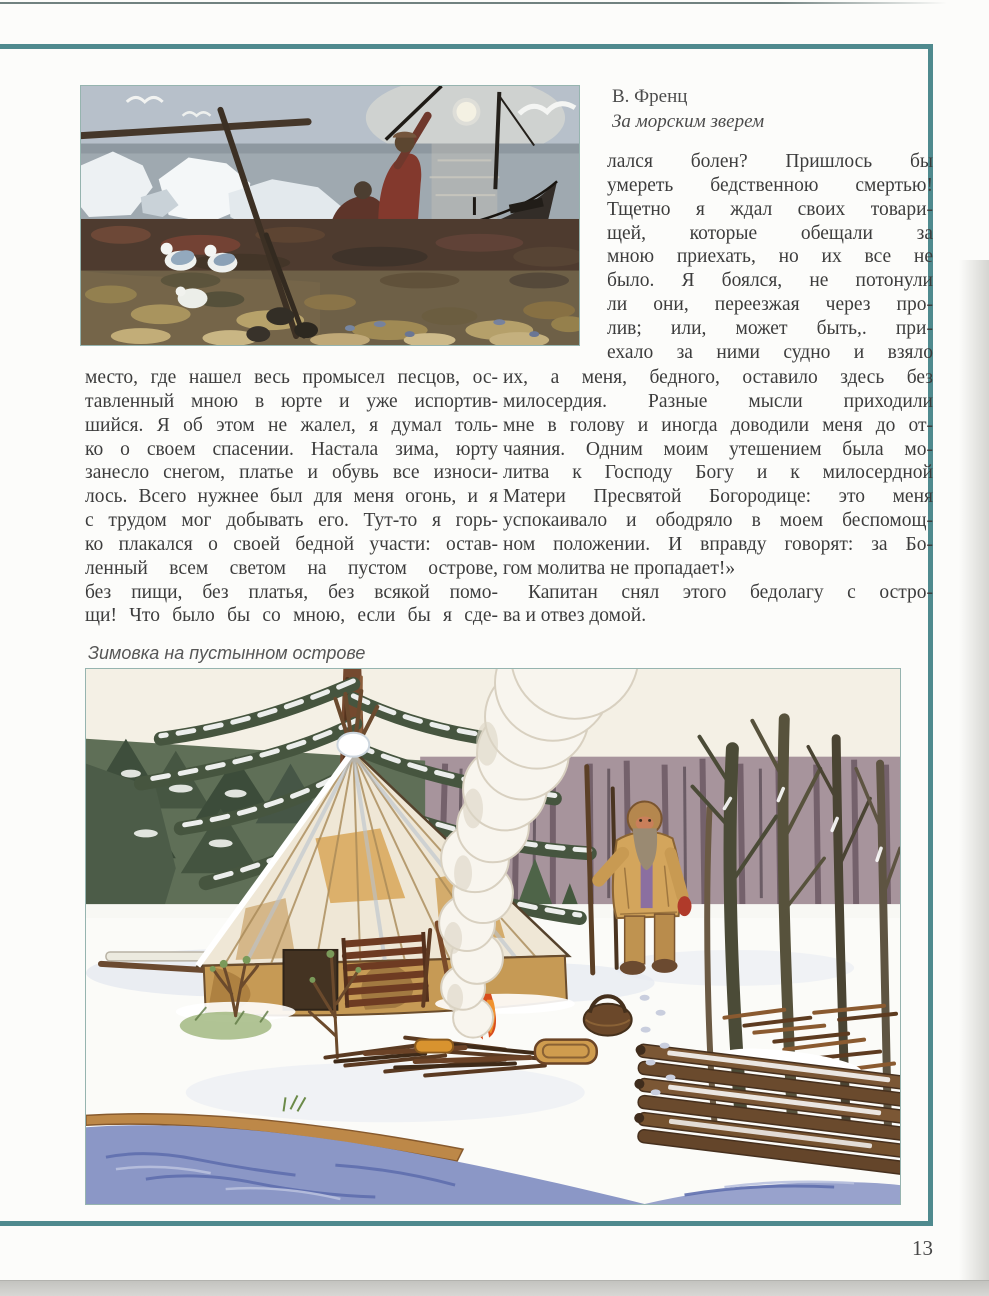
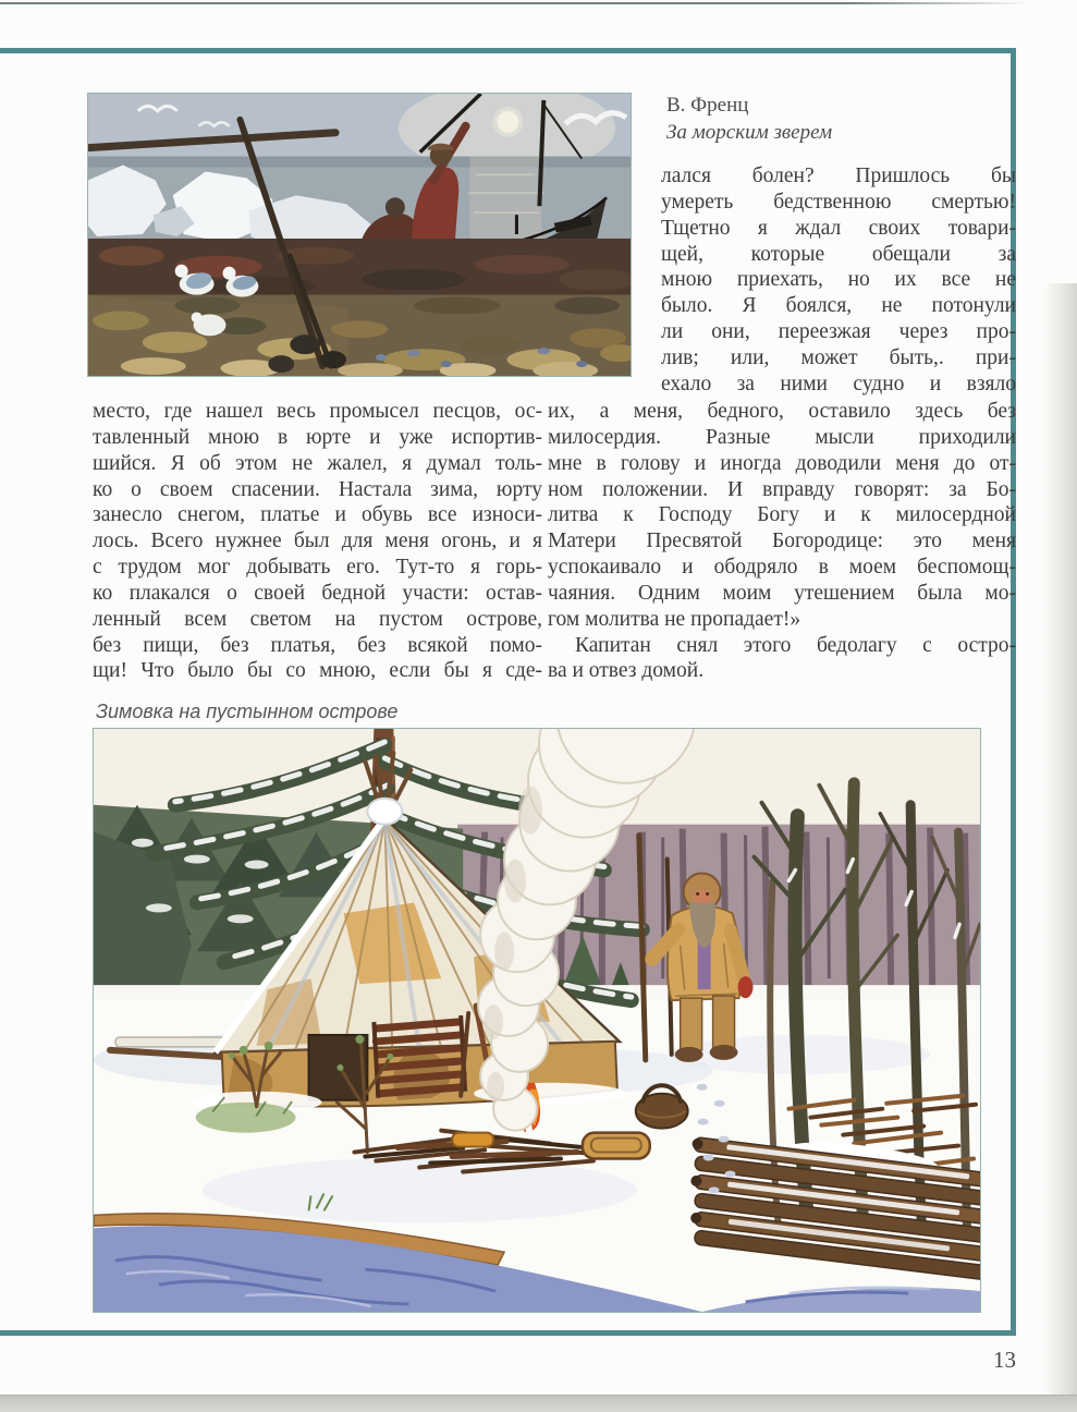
  В. Френц
  За морским зверем
  лался болен? Пришлось бы
  умереть бедственною смертью!
  Тщетно я ждал своих товари-
  щей, которые обещали за
  мною приехать, но их все не
  было. Я боялся, не потонули
  ли они, переезжая через про-
  лив; или, может быть,. при-
  ехало за ними судно и взяло
  место, где нашел весь промысел песцов, ос-
  тавленный мною в юрте и уже испортив-
  шийся. Я об этом не жалел, я думал толь-
  ко о своем спасении. Настала зима, юрту
  занесло снегом, платье и обувь все износи-
  лось. Всего нужнее был для меня огонь, и я
  с трудом мог добывать его. Тут-то я горь-
  ко плакался о своей бедной участи: остав-
  ленный всем светом на пустом острове,
  без пищи, без платья, без всякой помо-
  щи! Что было бы со мною, если бы я сде-
  их, а меня, бедного, оставило здесь без
  милосердия. Разные мысли приходили
  мне в голову и иногда доводили меня до от-
- чаяния. Одним моим утешением была мо-
+ ном положении. И вправду говорят: за Бо-
  литва к Господу Богу и к милосердной
  Матери Пресвятой Богородице: это меня
  успокаивало и ободряло в моем беспомощ-
- ном положении. И вправду говорят: за Бо-
+ чаяния. Одним моим утешением была мо-
  гом молитва не пропадает!»
  Капитан снял этого бедолагу с остро-
  ва и отвез домой.
  Зимовка на пустынном острове
  13
